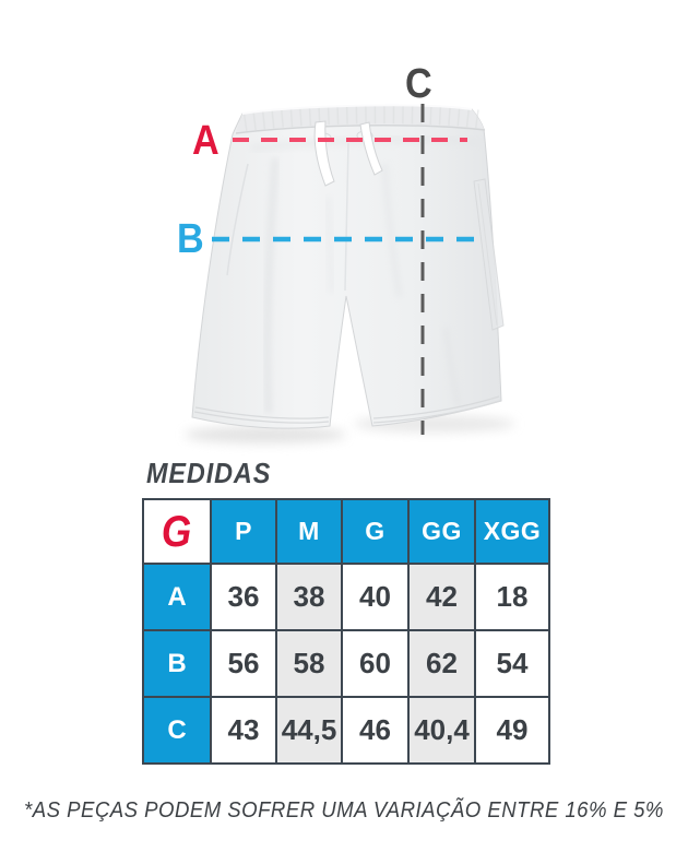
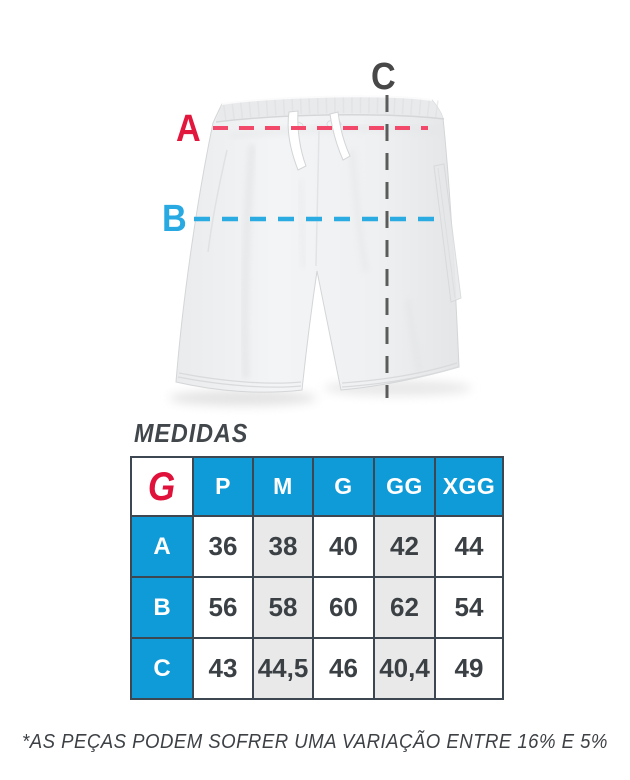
  A
  B
  C
  MEDIDAS
  G	P	M	G	GG	XGG
- A	36	38	40	42	18
+ A	36	38	40	42	44
  B	56	58	60	62	54
  C	43	44,5	46	40,4	49
  *AS PEÇAS PODEM SOFRER UMA VARIAÇÃO ENTRE 16% E 5%
